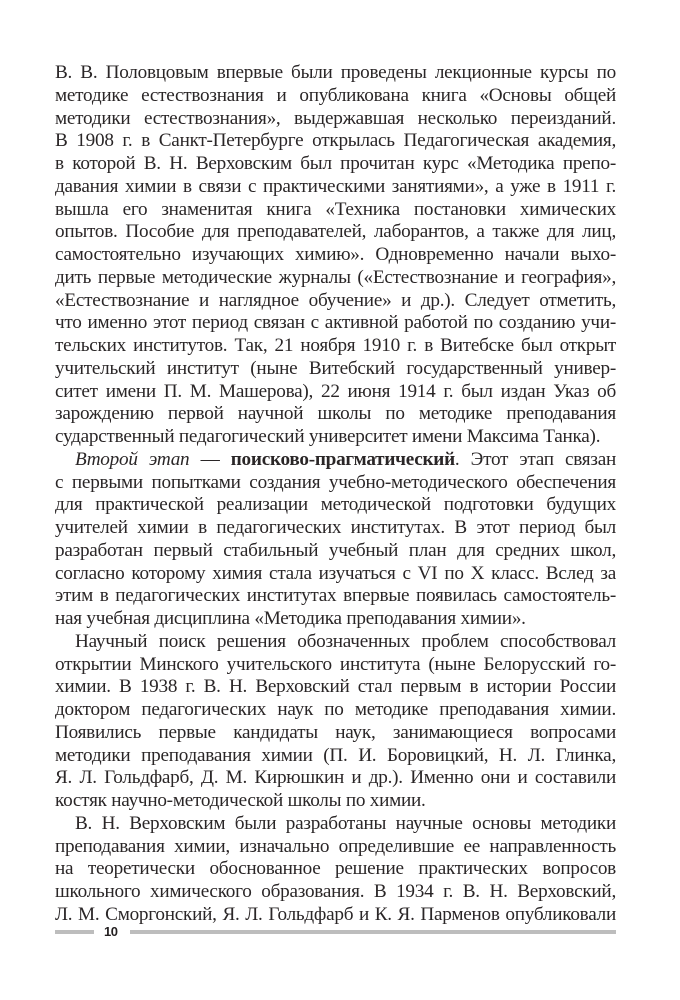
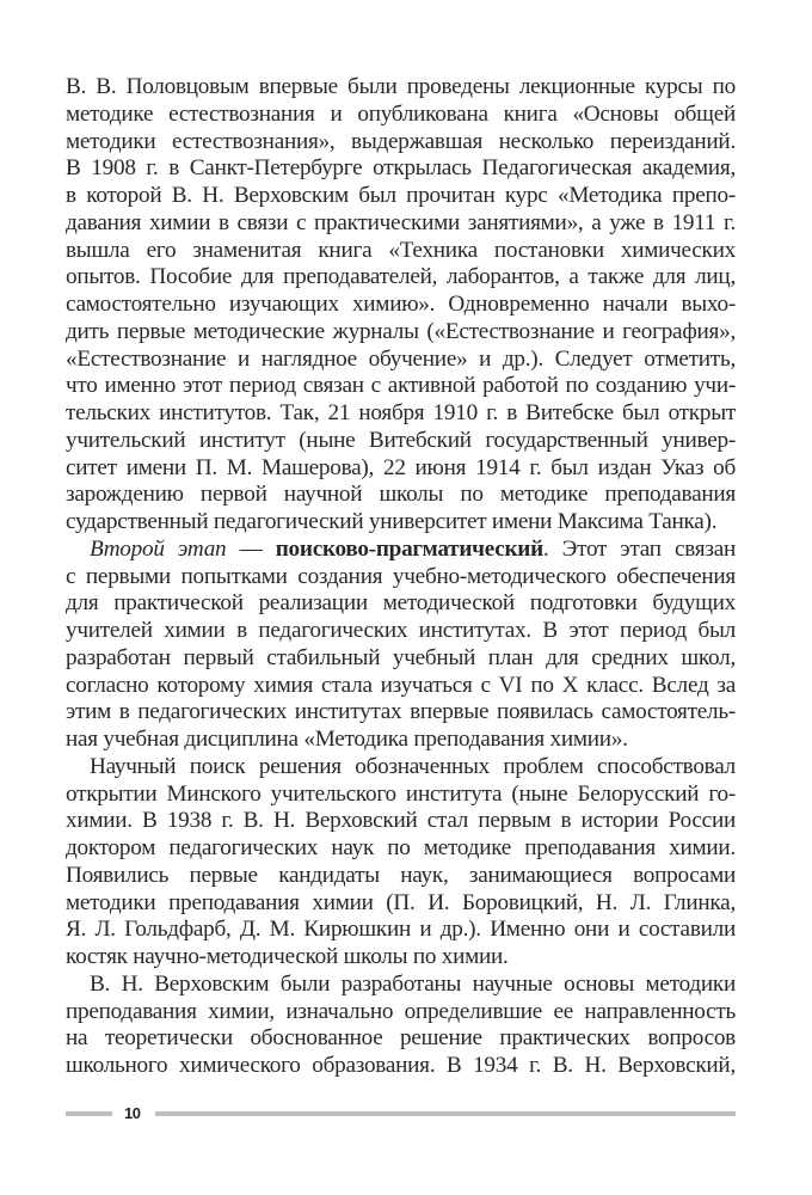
  В. В. Половцовым впервые были проведены лекционные курсы по
  методике естествознания и опубликована книга «Основы общей
  методики естествознания», выдержавшая несколько переизданий.
  В 1908 г. в Санкт-Петербурге открылась Педагогическая академия,
  в которой В. Н. Верховским был прочитан курс «Методика препо-
  давания химии в связи с практическими занятиями», а уже в 1911 г.
  вышла его знаменитая книга «Техника постановки химических
  опытов. Пособие для преподавателей, лаборантов, а также для лиц,
  самостоятельно изучающих химию». Одновременно начали выхо-
  дить первые методические журналы («Естествознание и география»,
  «Естествознание и наглядное обучение» и др.). Следует отметить,
  что именно этот период связан с активной работой по созданию учи-
  тельских институтов. Так, 21 ноября 1910 г. в Витебске был открыт
  учительский институт (ныне Витебский государственный универ-
  ситет имени П. М. Машерова), 22 июня 1914 г. был издан Указ об
  зарождению первой научной школы по методике преподавания
  сударственный педагогический университет имени Максима Танка).
  Второй этап — поисково-прагматический. Этот этап связан
  с первыми попытками создания учебно-методического обеспечения
  для практической реализации методической подготовки будущих
  учителей химии в педагогических институтах. В этот период был
  разработан первый стабильный учебный план для средних школ,
  согласно которому химия стала изучаться с VI по X класс. Вслед за
  этим в педагогических институтах впервые появилась самостоятель-
  ная учебная дисциплина «Методика преподавания химии».
  Научный поиск решения обозначенных проблем способствовал
  открытии Минского учительского института (ныне Белорусский го-
  химии. В 1938 г. В. Н. Верховский стал первым в истории России
  доктором педагогических наук по методике преподавания химии.
  Появились первые кандидаты наук, занимающиеся вопросами
  методики преподавания химии (П. И. Боровицкий, Н. Л. Глинка,
  Я. Л. Гольдфарб, Д. М. Кирюшкин и др.). Именно они и составили
  костяк научно-методической школы по химии.
  В. Н. Верховским были разработаны научные основы методики
  преподавания химии, изначально определившие ее направленность
  на теоретически обоснованное решение практических вопросов
  школьного химического образования. В 1934 г. В. Н. Верховский,
- Л. М. Сморгонский, Я. Л. Гольдфарб и К. Я. Парменов опубликовали
  10
